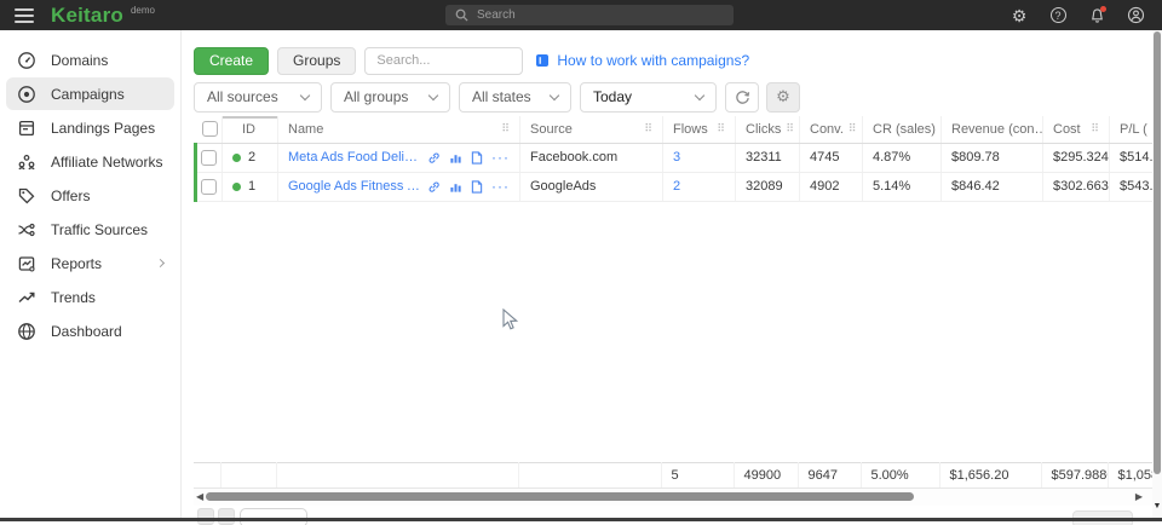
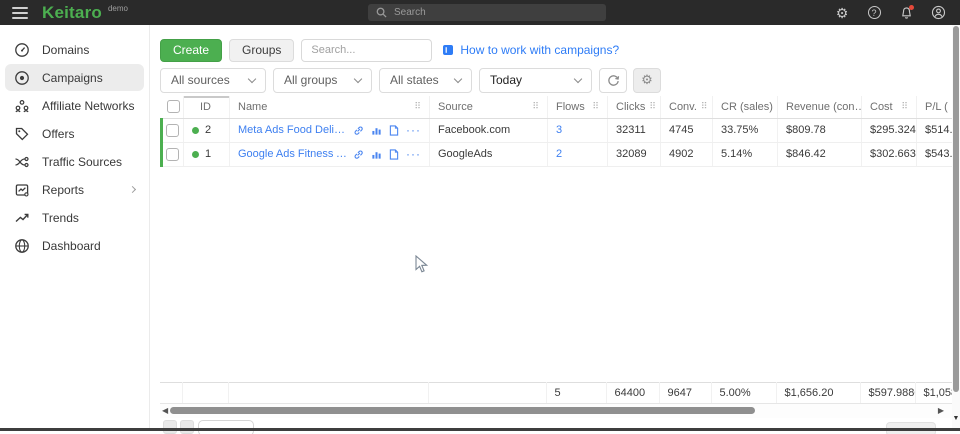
  Keitaro
  demo
  Search
  ⚙
  ?
  Domains
  Campaigns
- Landings Pages
  Affiliate Networks
  Offers
  Traffic Sources
  Reports
  Trends
  Dashboard
  Create
  Groups
  Search...
  How to work with campaigns?
  All sources
  All groups
  All states
  Today
  ⚙
  	ID	Name ⠿	Source ⠿	Flows ⠿	Clicks ⠿	Conv. ⠿	CR (sales)	Revenue (con…	Cost ⠿	P/L (
- 	2	Meta Ads Food Delive ···	Facebook.com	3	32311	4745	4.87%	$809.78	$295.324	$514.
+ 	2	Meta Ads Food Delive ···	Facebook.com	3	32311	4745	33.75%	$809.78	$295.324	$514.
  	1	Google Ads Fitness Ap ···	GoogleAds	2	32089	4902	5.14%	$846.42	$302.663	$543.
- 				5	49900	9647	5.00%	$1,656.20	$597.988	$1,05
+ 				5	64400	9647	5.00%	$1,656.20	$597.988	$1,05
  ◀
  ▶
